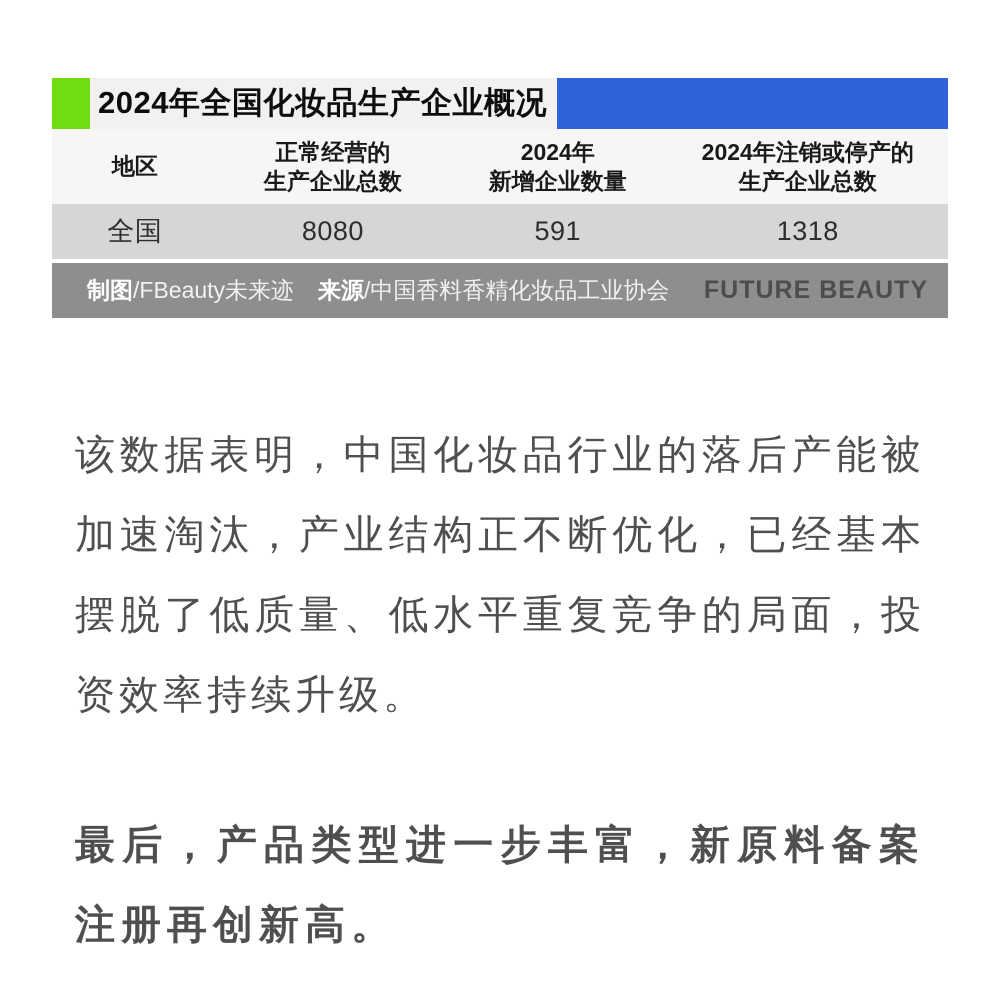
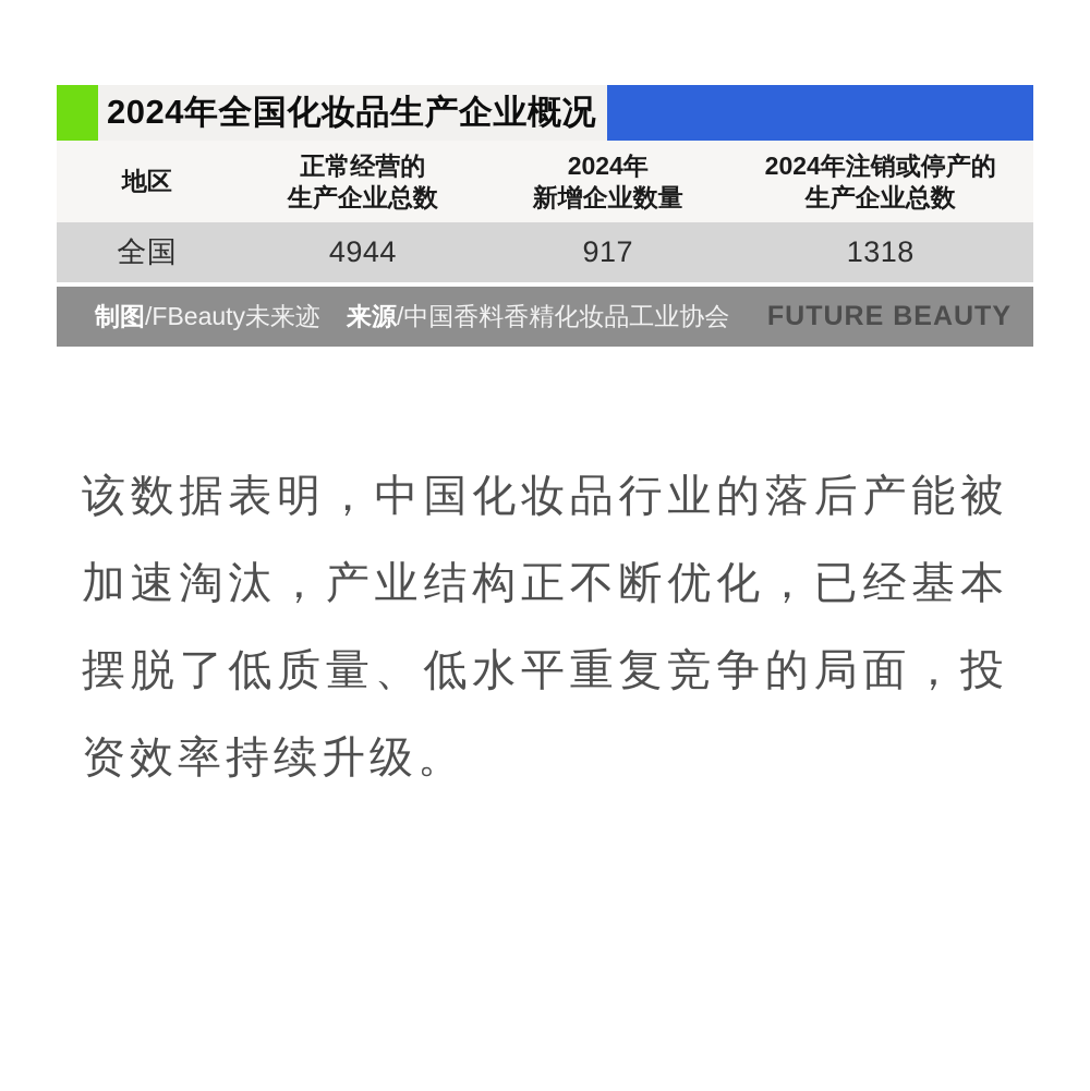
  2024年全国化妆品生产企业概况
  地区
  正常经营的
  生产企业总数
  2024年
  新增企业数量
  2024年注销或停产的
  生产企业总数
  全国
- 8080
+ 4944
- 591
+ 917
  1318
  制图/FBeauty未来迹 来源/中国香料香精化妆品工业协会
  FUTURE BEAUTY
  该数据表明，中国化妆品行业的落后产能被加速淘汰，产业结构正不断优化，已经基本摆脱了低质量、低水平重复竞争的局面，投资效率持续升级。
- 最后，产品类型进一步丰富，新原料备案注册再创新高。
